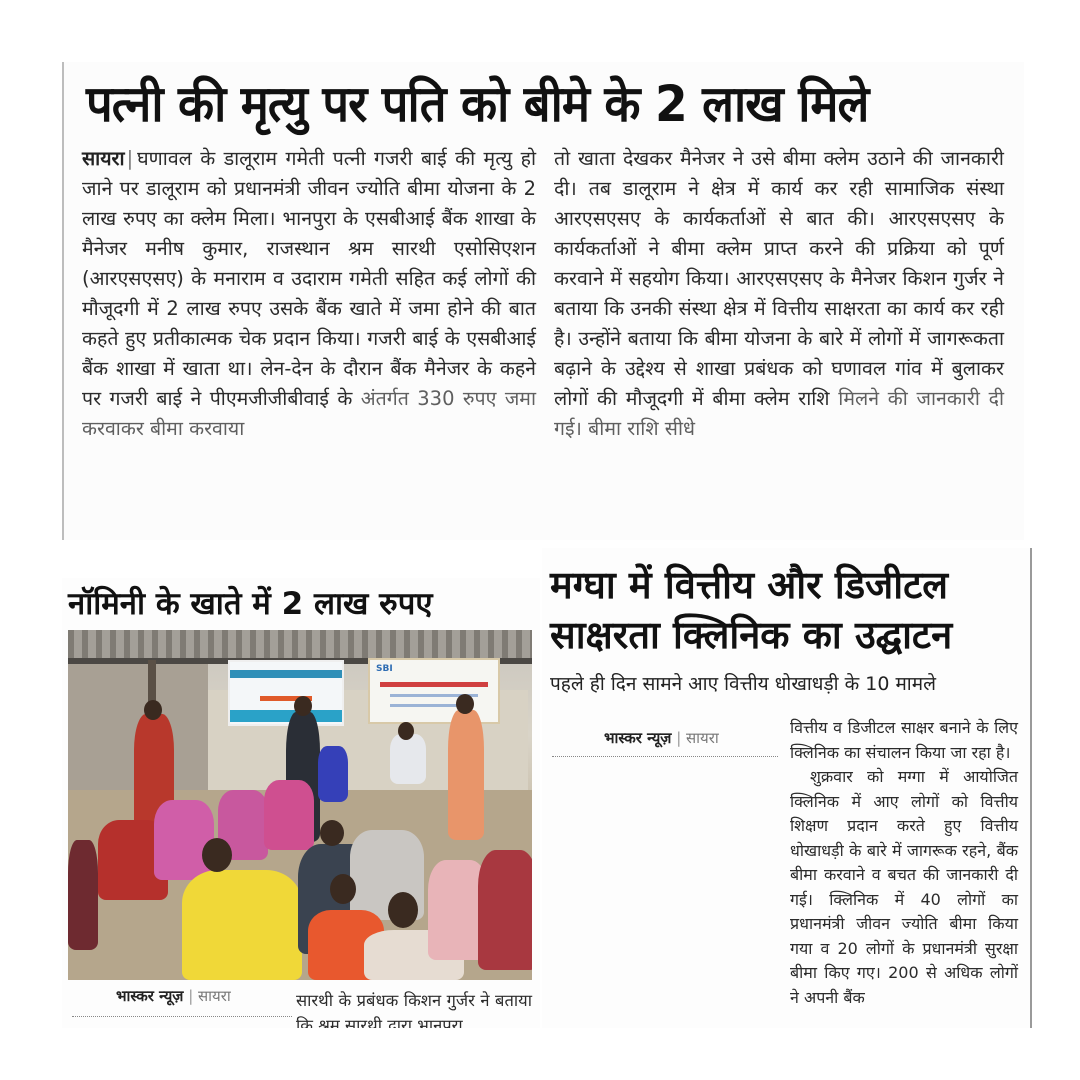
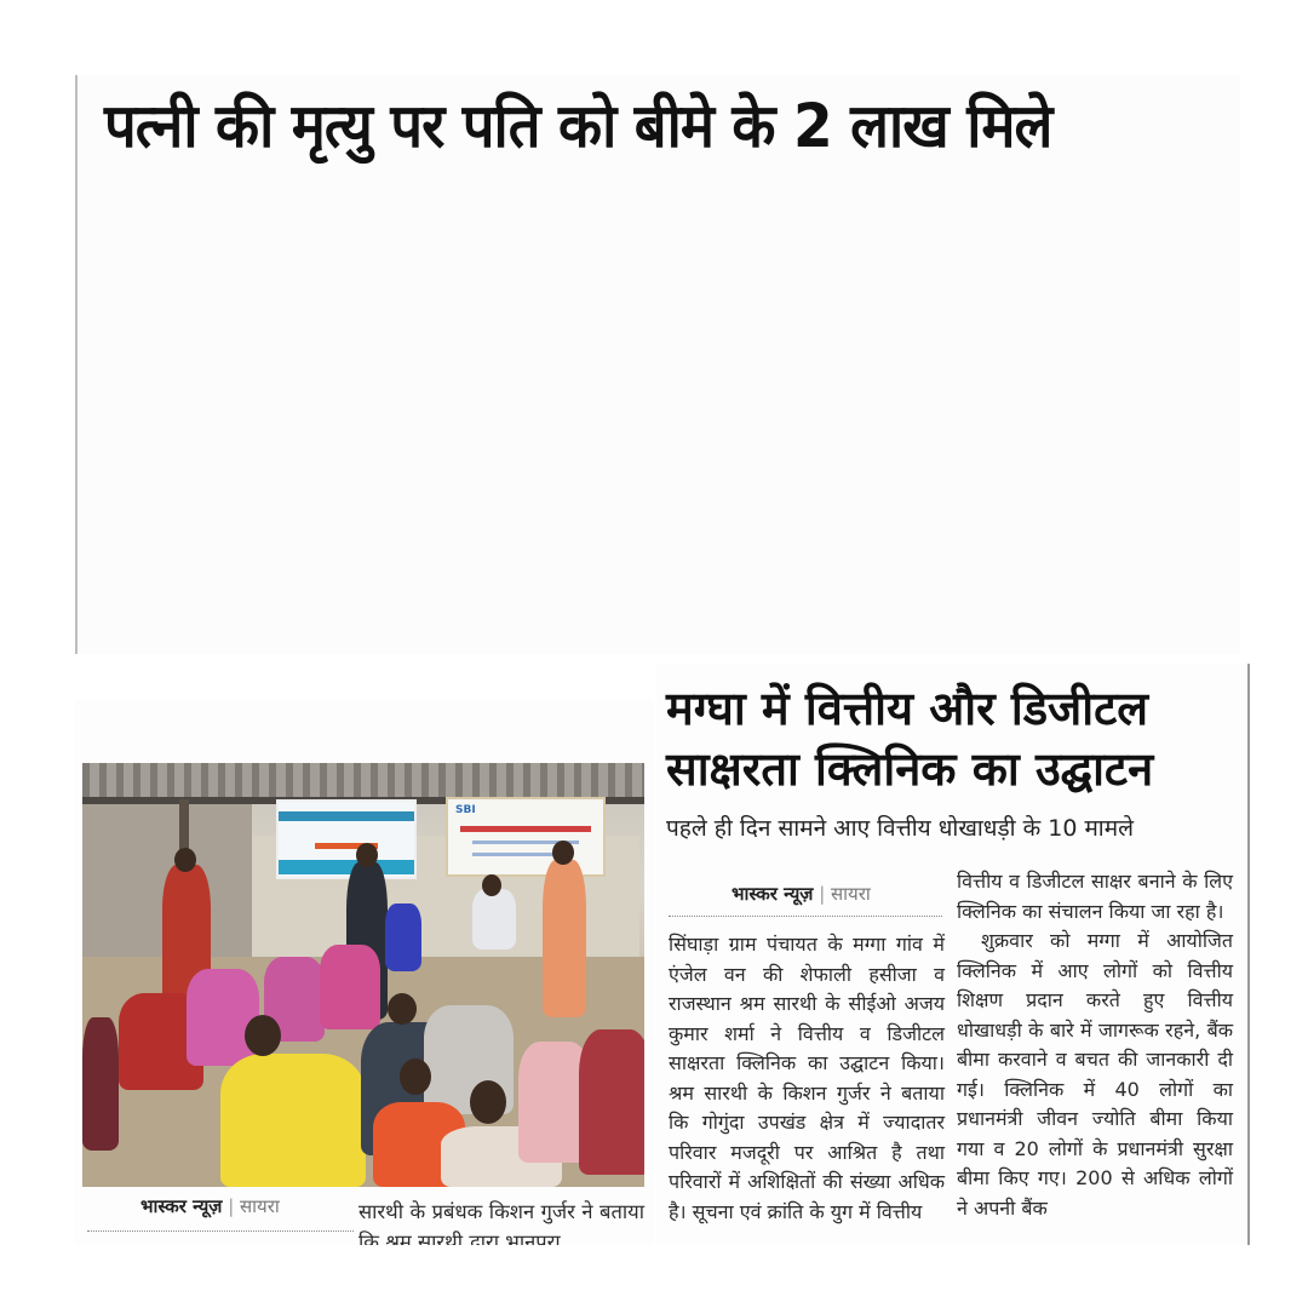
  पत्नी की मृत्यु पर पति को बीमे के 2 लाख मिले
- सायरा| घणावल के डालूराम गमेती पत्नी गजरी बाई की मृत्यु हो जाने पर डालूराम को प्रधानमंत्री जीवन ज्योति बीमा योजना के 2 लाख रुपए का क्लेम मिला। भानपुरा के एसबीआई बैंक शाखा के मैनेजर मनीष कुमार, राजस्थान श्रम सारथी एसोसिएशन (आरएसएसए) के मनाराम व उदाराम गमेती सहित कई लोगों की मौजूदगी में 2 लाख रुपए उसके बैंक खाते में जमा होने की बात कहते हुए प्रतीकात्मक चेक प्रदान किया। गजरी बाई के एसबीआई बैंक शाखा में खाता था। लेन-देन के दौरान बैंक मैनेजर के कहने पर गजरी बाई ने पीएमजीजीबीवाई के अंतर्गत 330 रुपए जमा करवाकर बीमा करवाया
- तो खाता देखकर मैनेजर ने उसे बीमा क्लेम उठाने की जानकारी दी। तब डालूराम ने क्षेत्र में कार्य कर रही सामाजिक संस्था आरएसएसए के कार्यकर्ताओं से बात की। आरएसएसए के कार्यकर्ताओं ने बीमा क्लेम प्राप्त करने की प्रक्रिया को पूर्ण करवाने में सहयोग किया। आरएसएसए के मैनेजर किशन गुर्जर ने बताया कि उनकी संस्था क्षेत्र में वित्तीय साक्षरता का कार्य कर रही है। उन्होंने बताया कि बीमा योजना के बारे में लोगों में जागरूकता बढ़ाने के उद्देश्य से शाखा प्रबंधक को घणावल गांव में बुलाकर लोगों की मौजूदगी में बीमा क्लेम राशि मिलने की जानकारी दी गई। बीमा राशि सीधे
- नॉमिनी के खाते में 2 लाख रुपए
  SBI
  भास्कर न्यूज़ | सायरा
  सारथी के प्रबंधक किशन गुर्जर ने बताया कि श्रम सारथी द्वारा भानपुरा
  मग्घा में वित्तीय और डिजीटल साक्षरता क्लिनिक का उद्घाटन
  पहले ही दिन सामने आए वित्तीय धोखाधड़ी के 10 मामले
  भास्कर न्यूज़ | सायरा
+ सिंघाड़ा ग्राम पंचायत के मग्गा गांव में एंजेल वन की शेफाली हसीजा व राजस्थान श्रम सारथी के सीईओ अजय कुमार शर्मा ने वित्तीय व डिजीटल साक्षरता क्लिनिक का उद्घाटन किया। श्रम सारथी के किशन गुर्जर ने बताया कि गोगुंदा उपखंड क्षेत्र में ज्यादातर परिवार मजदूरी पर आश्रित है तथा परिवारों में अशिक्षितों की संख्या अधिक है। सूचना एवं क्रांति के युग में वित्तीय
  वित्तीय व डिजीटल साक्षर बनाने के लिए क्लिनिक का संचालन किया जा रहा है।
  शुक्रवार को मग्गा में आयोजित क्लिनिक में आए लोगों को वित्तीय शिक्षण प्रदान करते हुए वित्तीय धोखाधड़ी के बारे में जागरूक रहने, बैंक बीमा करवाने व बचत की जानकारी दी गई। क्लिनिक में 40 लोगों का प्रधानमंत्री जीवन ज्योति बीमा किया गया व 20 लोगों के प्रधानमंत्री सुरक्षा बीमा किए गए। 200 से अधिक लोगों ने अपनी बैंक
